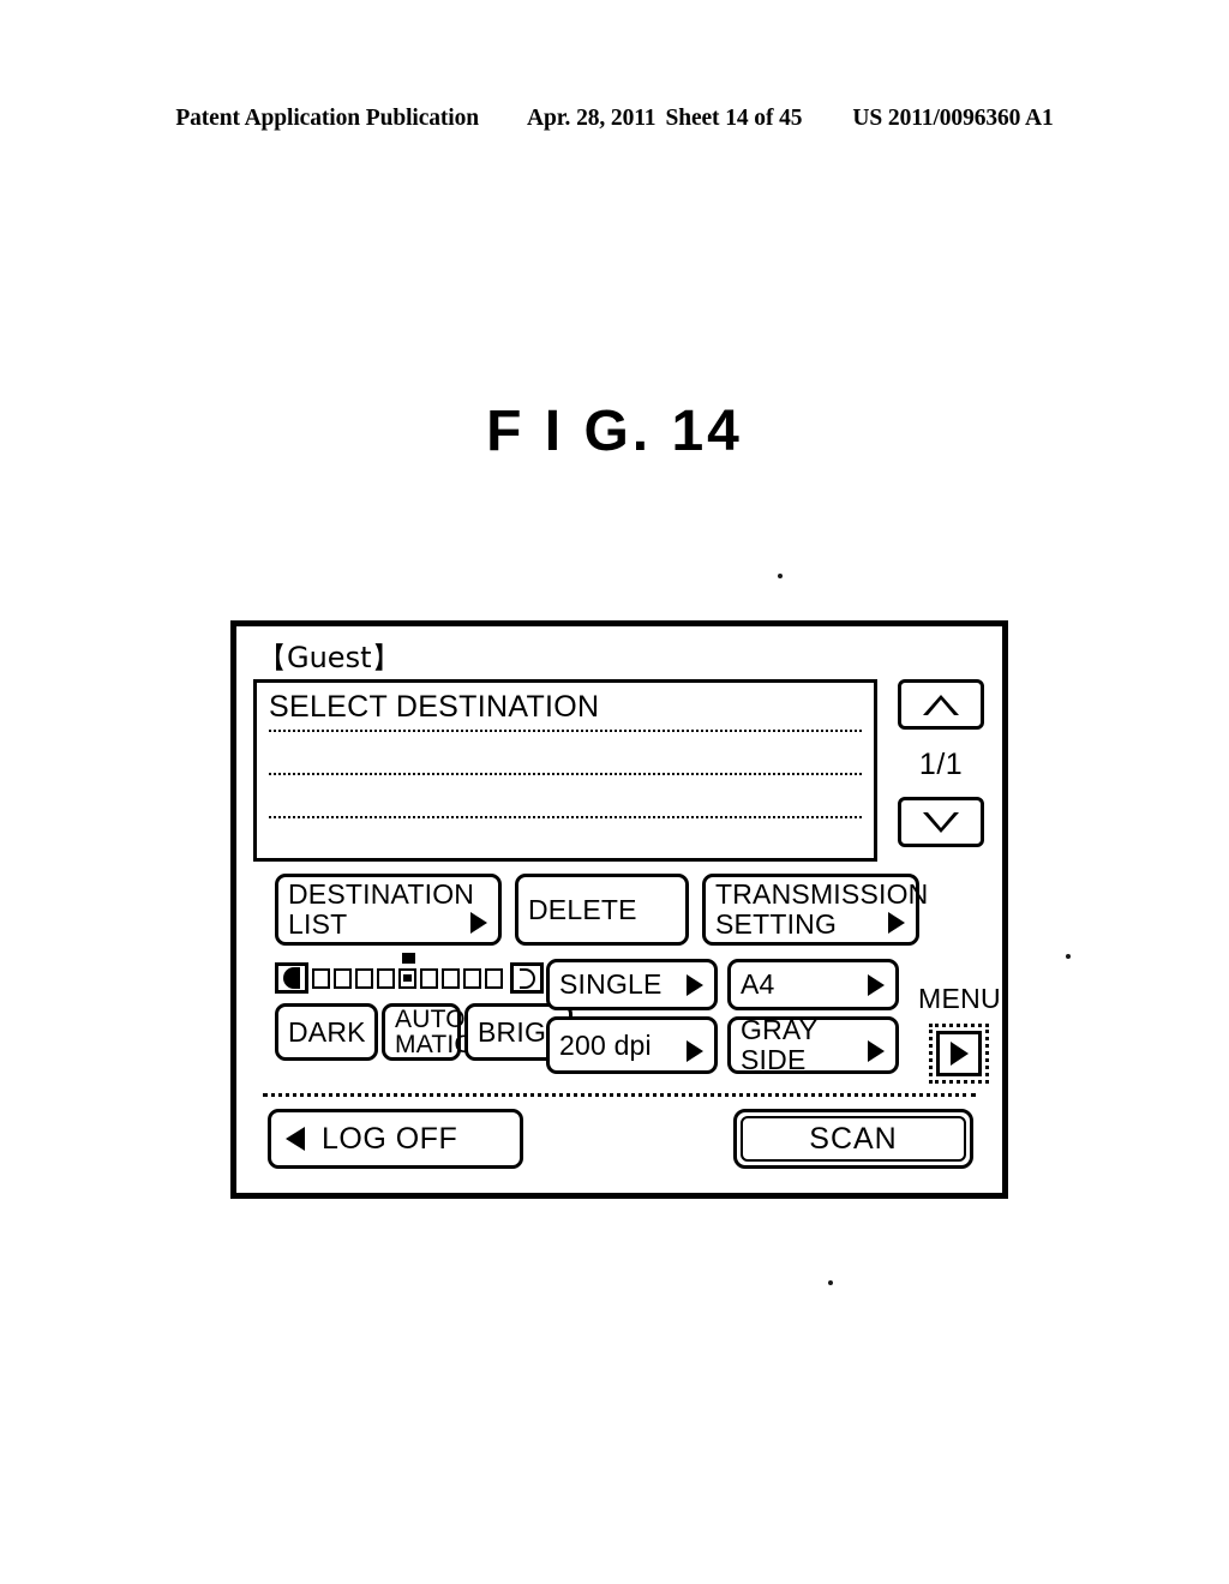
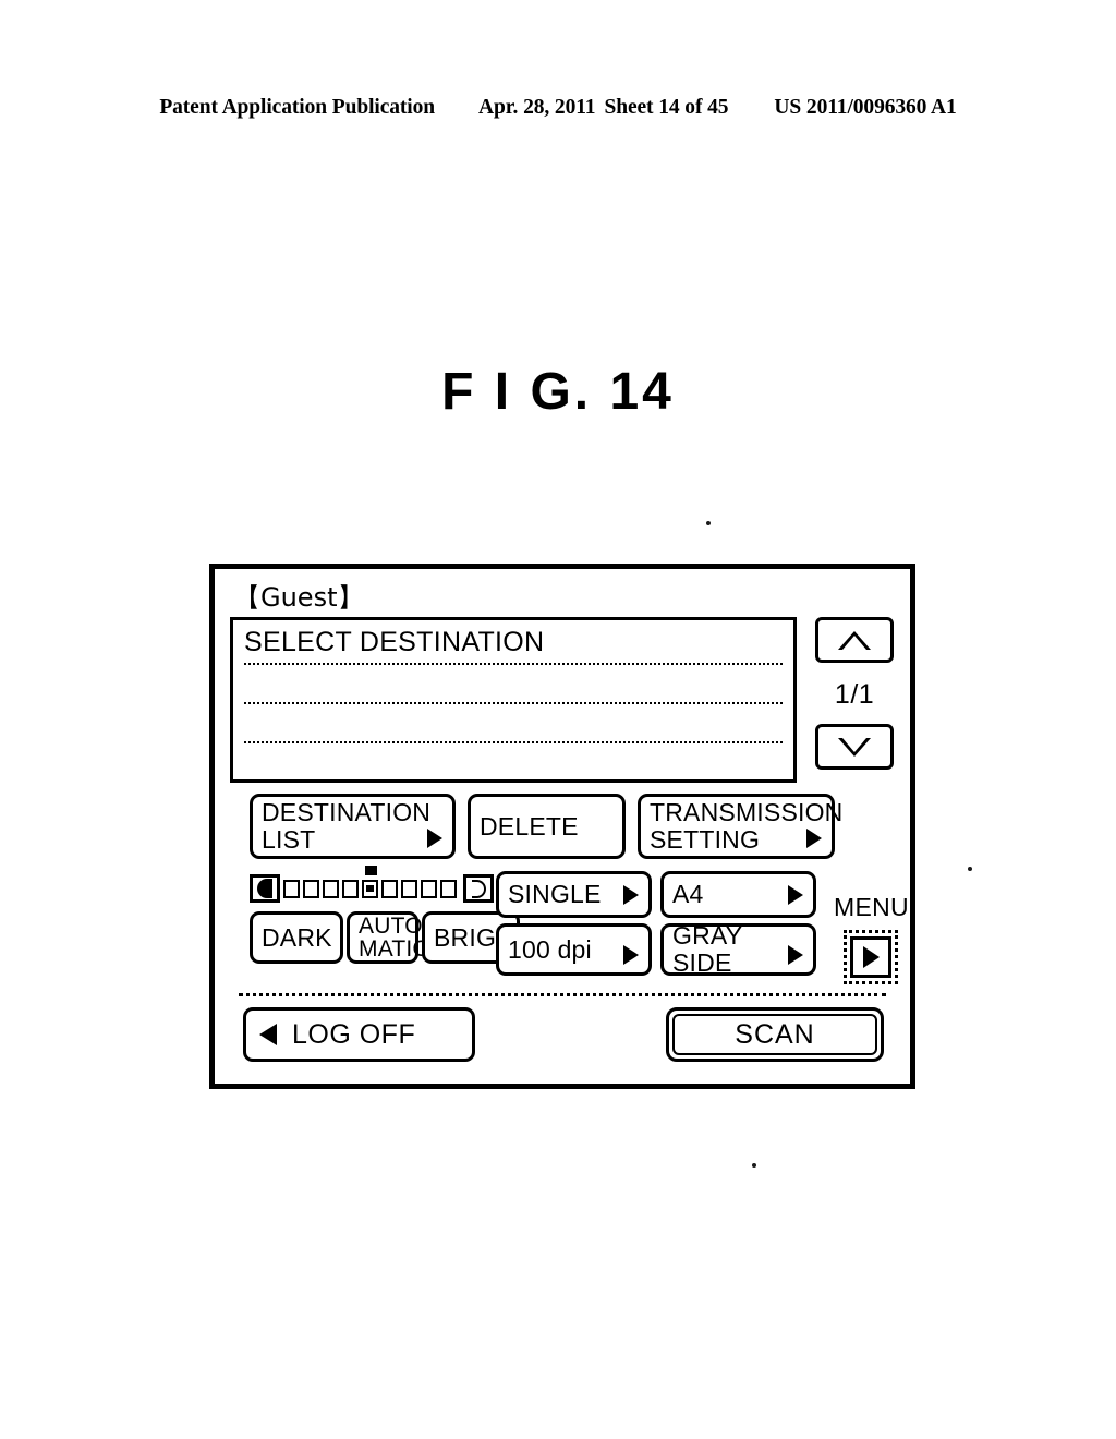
  Patent Application Publication
  Apr. 28, 2011
  Sheet 14 of 45
  US 2011/0096360 A1
  F I G. 14
  【Guest】
  SELECT DESTINATION
  1/1
  DESTINATION
  LIST
  DELETE
  TRANSMISSION
  SETTING
  DARK
  AUTO
  MATI
  SINGLE
  A4
- 200 dpi
+ 100 dpi
  GRAY
  SIDE
  MENU
  LOG OFF
  SCAN
